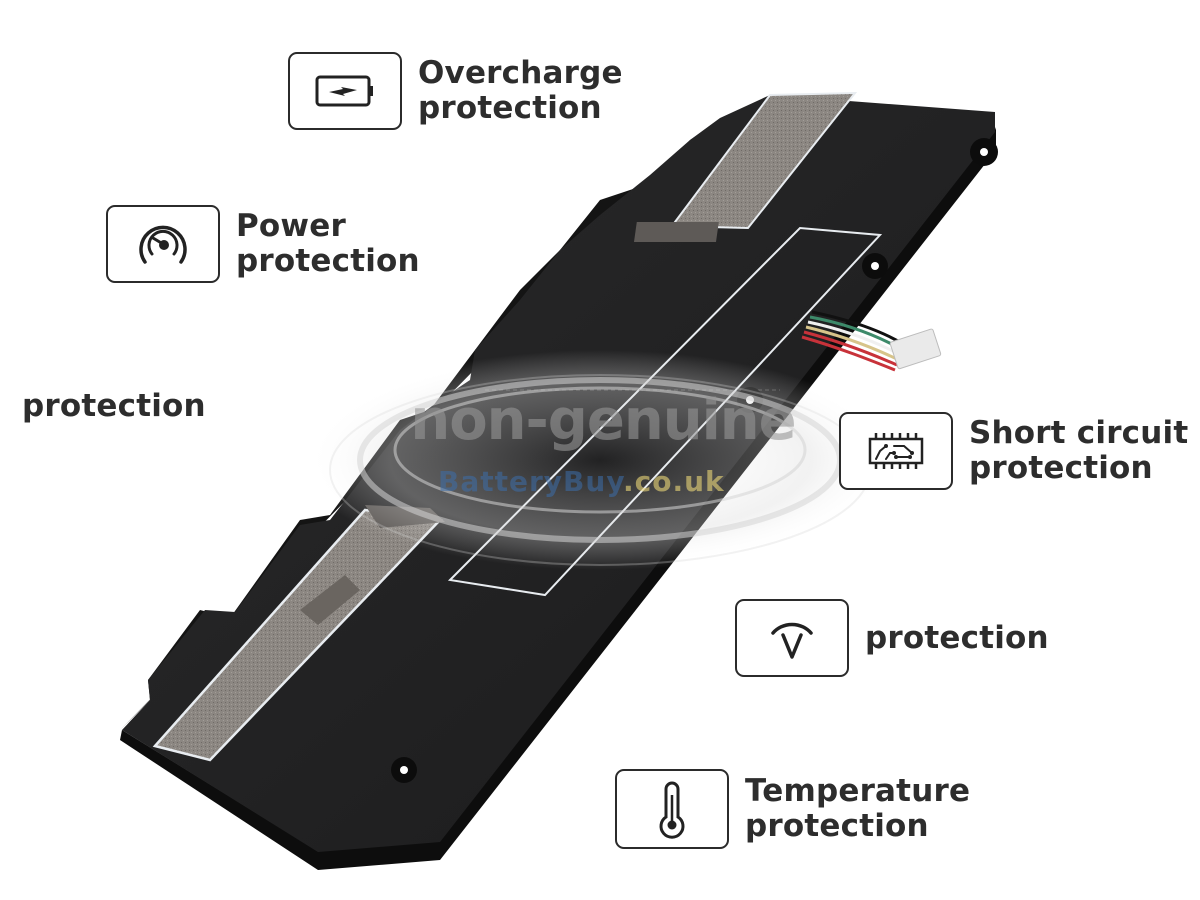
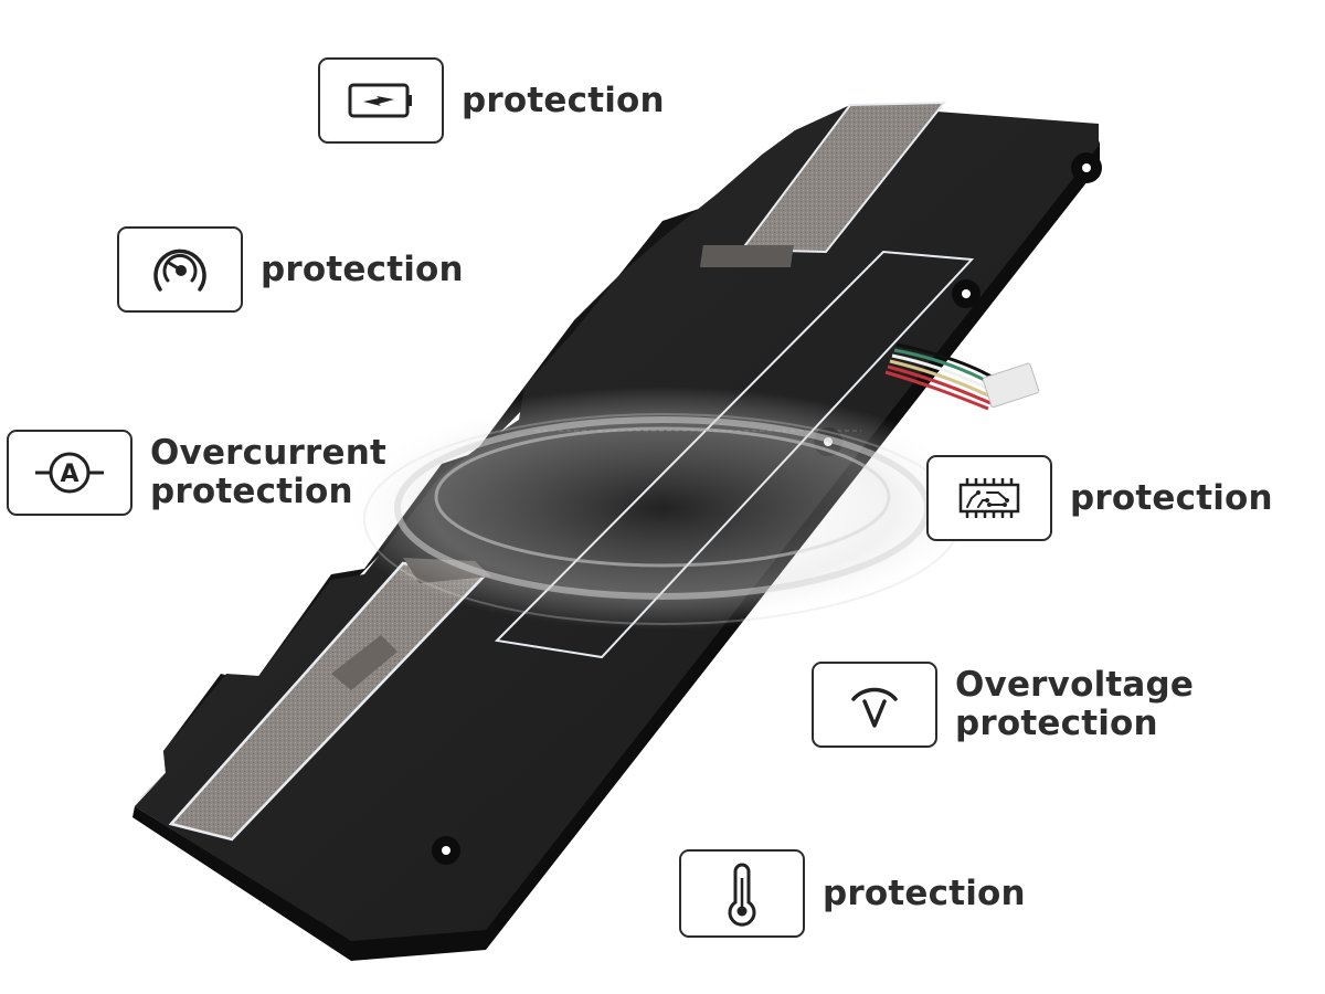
- non-genuine
- BatteryBuy.co.uk
- Overcharge
  protection
- Power
  protection
+ A
+ Overcurrent
  protection
- Short circuit
  protection
+ Overvoltage
  protection
- Temperature
  protection
